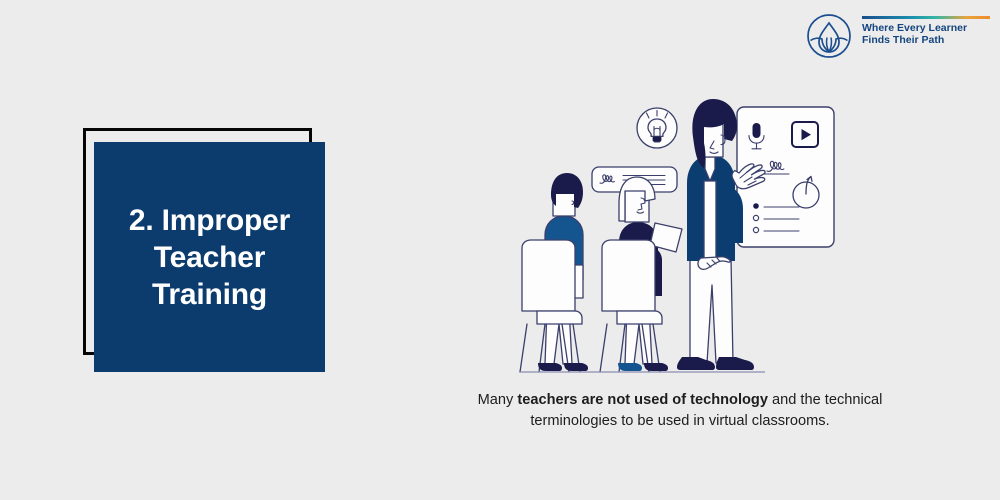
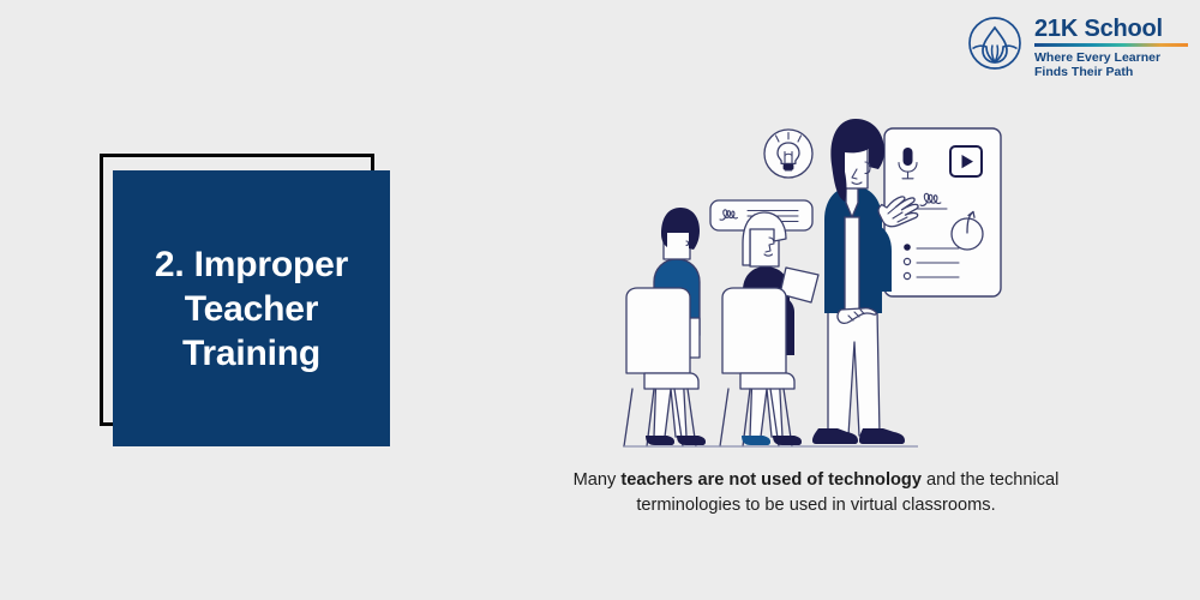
+ 21K School
  Where Every Learner
  Finds Their Path
  2. Improper
  Teacher
  Training
  Many teachers are not used of technology and the technical terminologies to be used in virtual classrooms.
